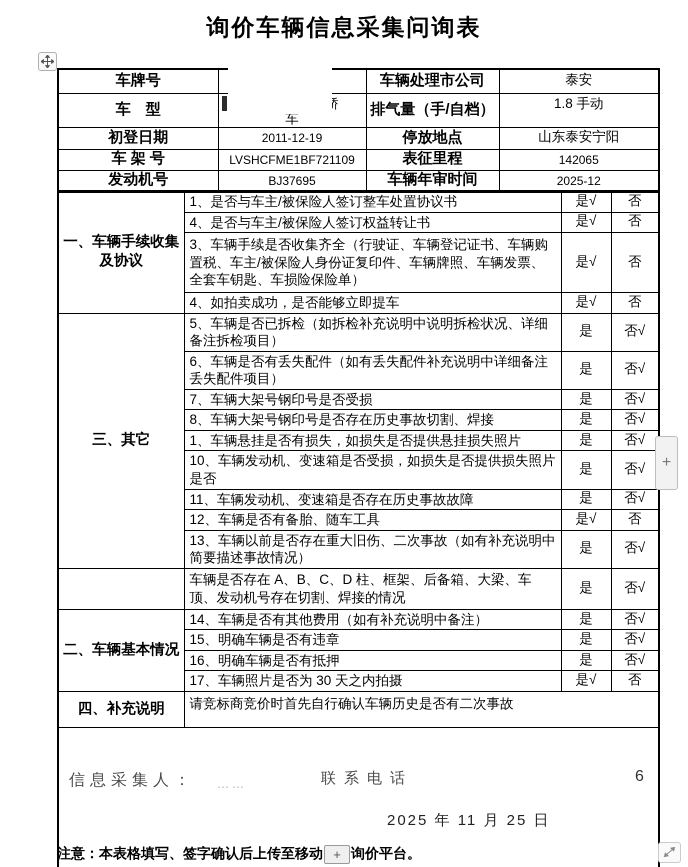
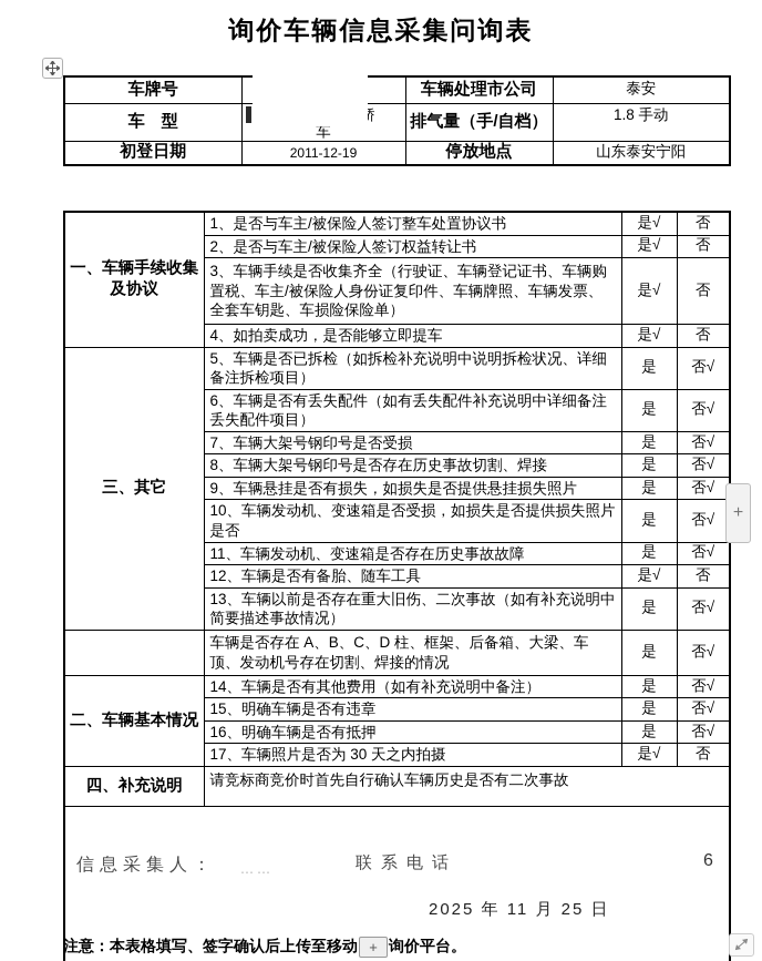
  询价车辆信息采集问询表
  车牌号		车辆处理市公司	泰安
  车 型	车	排气量（手/自档）	1.8 手动
  初登日期	2011-12-19	停放地点	山东泰安宁阳
- 车 架 号	LVSHCFME1BF721109	表征里程	142065
- 发动机号	BJ37695	车辆年审时间	2025-12
  一、车辆手续收集及协议	1、是否与车主/被保险人签订整车处置协议书	是√	否
- 4、是否与车主/被保险人签订权益转让书	是√	否
+ 2、是否与车主/被保险人签订权益转让书	是√	否
  3、车辆手续是否收集齐全（行驶证、车辆登记证书、车辆购置税、车主/被保险人身份证复印件、车辆牌照、车辆发票、全套车钥匙、车损险保险单）	是√	否
  4、如拍卖成功，是否能够立即提车	是√	否
  三、其它	5、车辆是否已拆检（如拆检补充说明中说明拆检状况、详细备注拆检项目）	是	否√
  6、车辆是否有丢失配件（如有丢失配件补充说明中详细备注丢失配件项目）	是	否√
  7、车辆大架号钢印号是否受损	是	否√
  8、车辆大架号钢印号是否存在历史事故切割、焊接	是	否√
- 1、车辆悬挂是否有损失，如损失是否提供悬挂损失照片	是	否√
+ 9、车辆悬挂是否有损失，如损失是否提供悬挂损失照片	是	否√
  10、车辆发动机、变速箱是否受损，如损失是否提供损失照片是否	是	否√
  11、车辆发动机、变速箱是否存在历史事故故障	是	否√
  12、车辆是否有备胎、随车工具	是√	否
  13、车辆以前是否存在重大旧伤、二次事故（如有补充说明中简要描述事故情况）	是	否√
  	车辆是否存在 A、B、C、D 柱、框架、后备箱、大梁、车顶、发动机号存在切割、焊接的情况	是	否√
  二、车辆基本情况	14、车辆是否有其他费用（如有补充说明中备注）	是	否√
  15、明确车辆是否有违章	是	否√
  16、明确车辆是否有抵押	是	否√
  17、车辆照片是否为 30 天之内拍摄	是√	否
  四、补充说明	请竞标商竞价时首先自行确认车辆历史是否有二次事故
  信息采集人： ⋯⋯ 联系电话 6 2025 年 11 月 25 日
  +
  注意：本表格填写、签字确认后上传至移动
  +
  询价平台。
